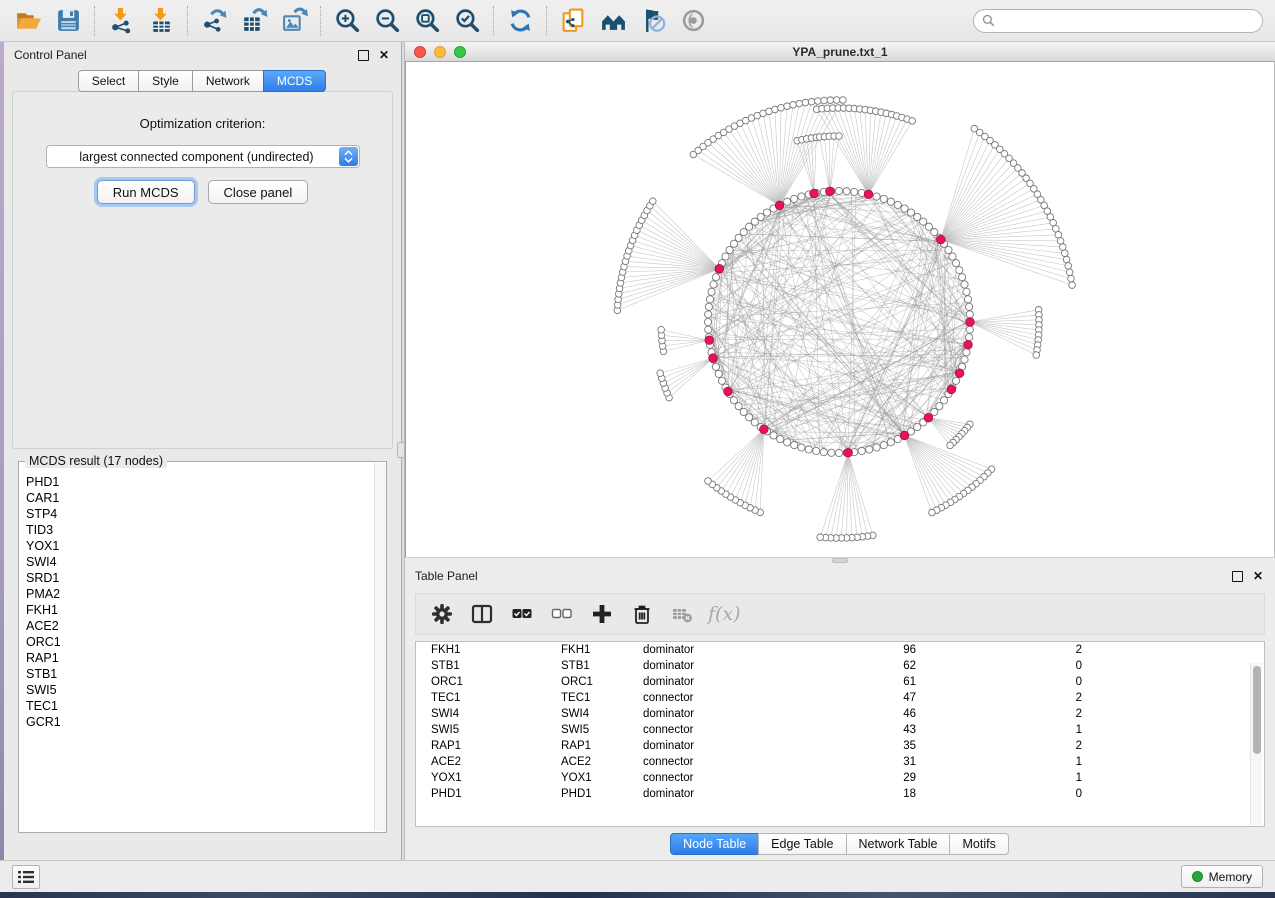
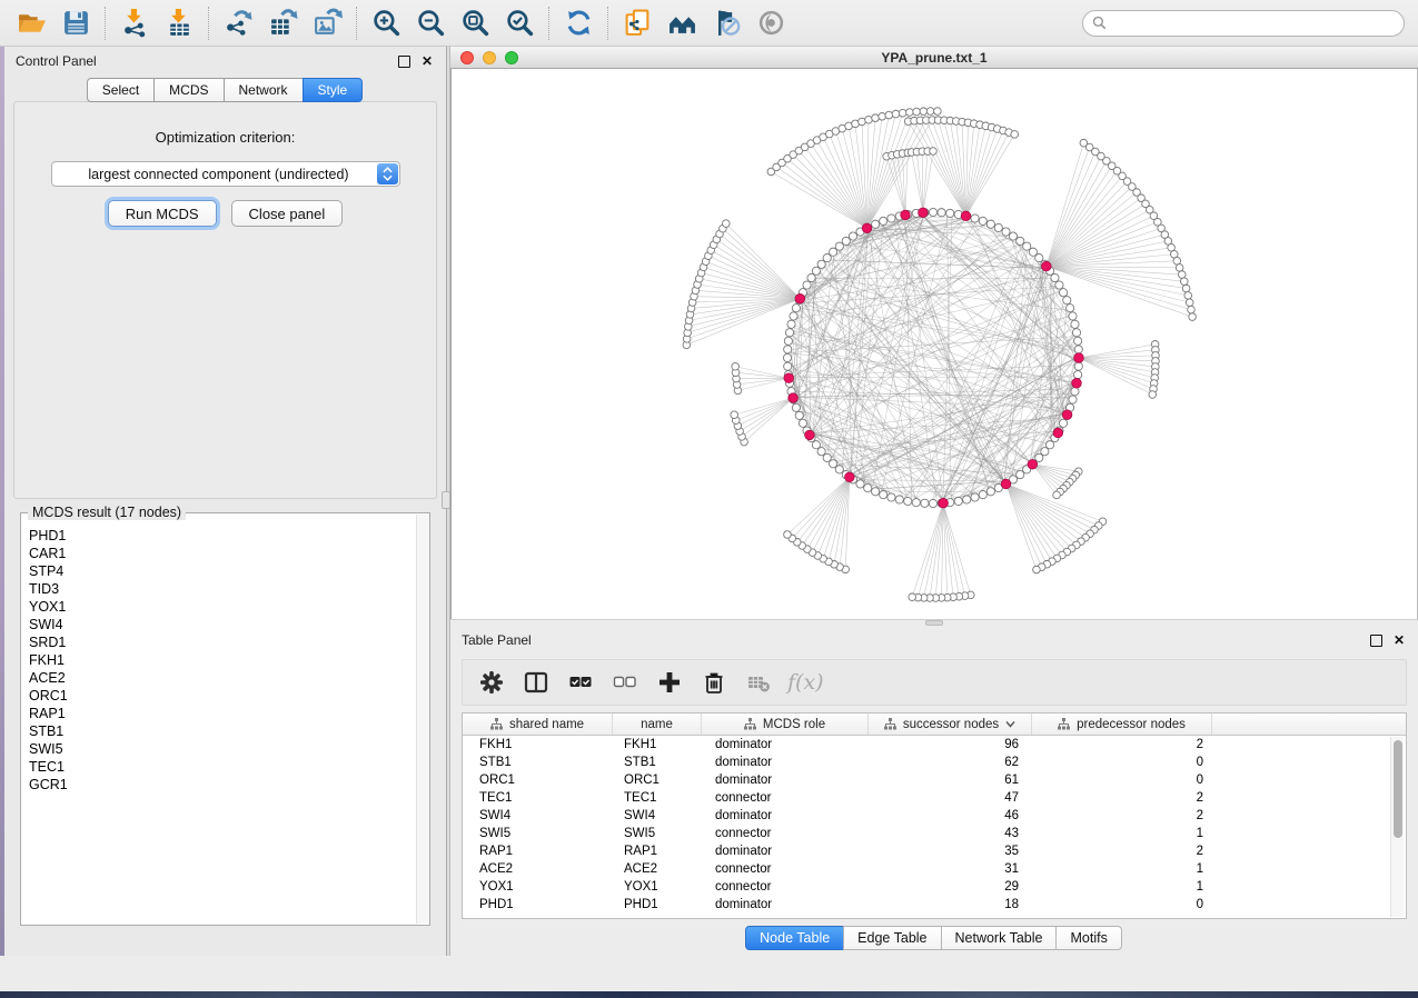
  Control Panel
  ✕
  Select
- Style
+ MCDS
  Network
- MCDS
+ Style
  Optimization criterion:
  largest connected component (undirected)
  Run MCDS
  Close panel
  MCDS result (17 nodes)
  PHD1
  CAR1
  STP4
  TID3
  YOX1
  SWI4
  SRD1
- PMA2
  FKH1
  ACE2
  ORC1
  RAP1
  STB1
  SWI5
  TEC1
  GCR1
  YPA_prune.txt_1
  Table Panel
  ✕
  f(x)
+ shared name
+ name
+ MCDS role
+ successor nodes
+ predecessor nodes
  FKH1
  FKH1
  dominator
  96
  2
  STB1
  STB1
  dominator
  62
  0
  ORC1
  ORC1
  dominator
  61
  0
  TEC1
  TEC1
  connector
  47
  2
  SWI4
  SWI4
  dominator
  46
  2
  SWI5
  SWI5
  connector
  43
  1
  RAP1
  RAP1
  dominator
  35
  2
  ACE2
  ACE2
  connector
  31
  1
  YOX1
  YOX1
  connector
  29
  1
  PHD1
  PHD1
  dominator
  18
  0
  Node Table
  Edge Table
  Network Table
  Motifs
- Memory
